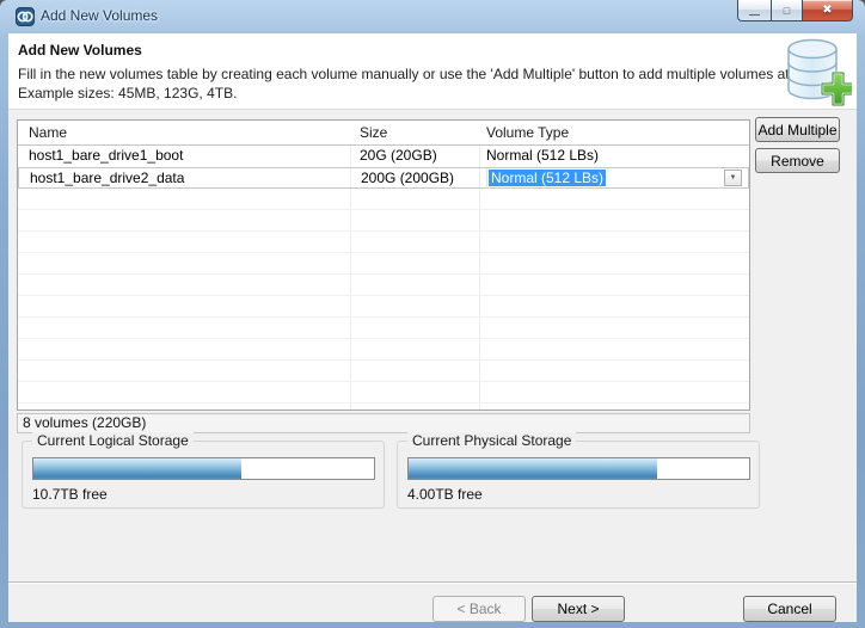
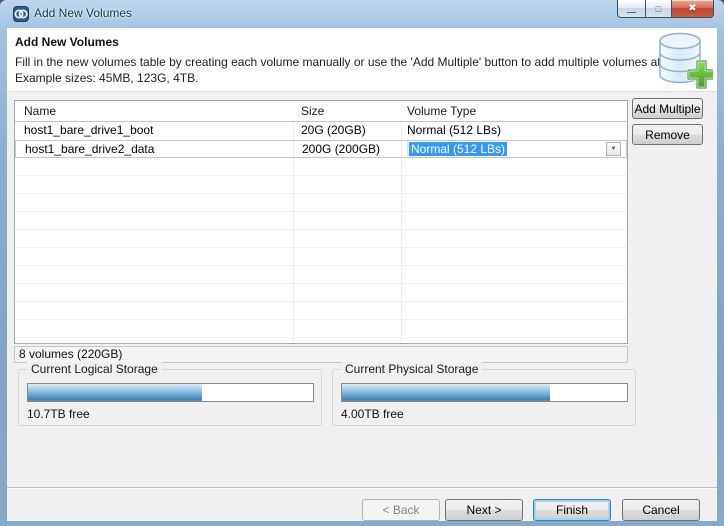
  Add New Volumes
  —
  □
  ✖
  Add New Volumes
  Fill in the new volumes table by creating each volume manually or use the 'Add Multiple' button to add multiple volumes at
  Example sizes: 45MB, 123G, 4TB.
  Name
  Size
  Volume Type
  host1_bare_drive1_boot
  20G (20GB)
  Normal (512 LBs)
  host1_bare_drive2_data
  200G (200GB)
  Normal (512 LBs)
  8 volumes (220GB)
  Add Multiple
  Remove
  Current Logical Storage
  10.7TB free
  Current Physical Storage
  4.00TB free
  < Back
  Next >
+ Finish
  Cancel
